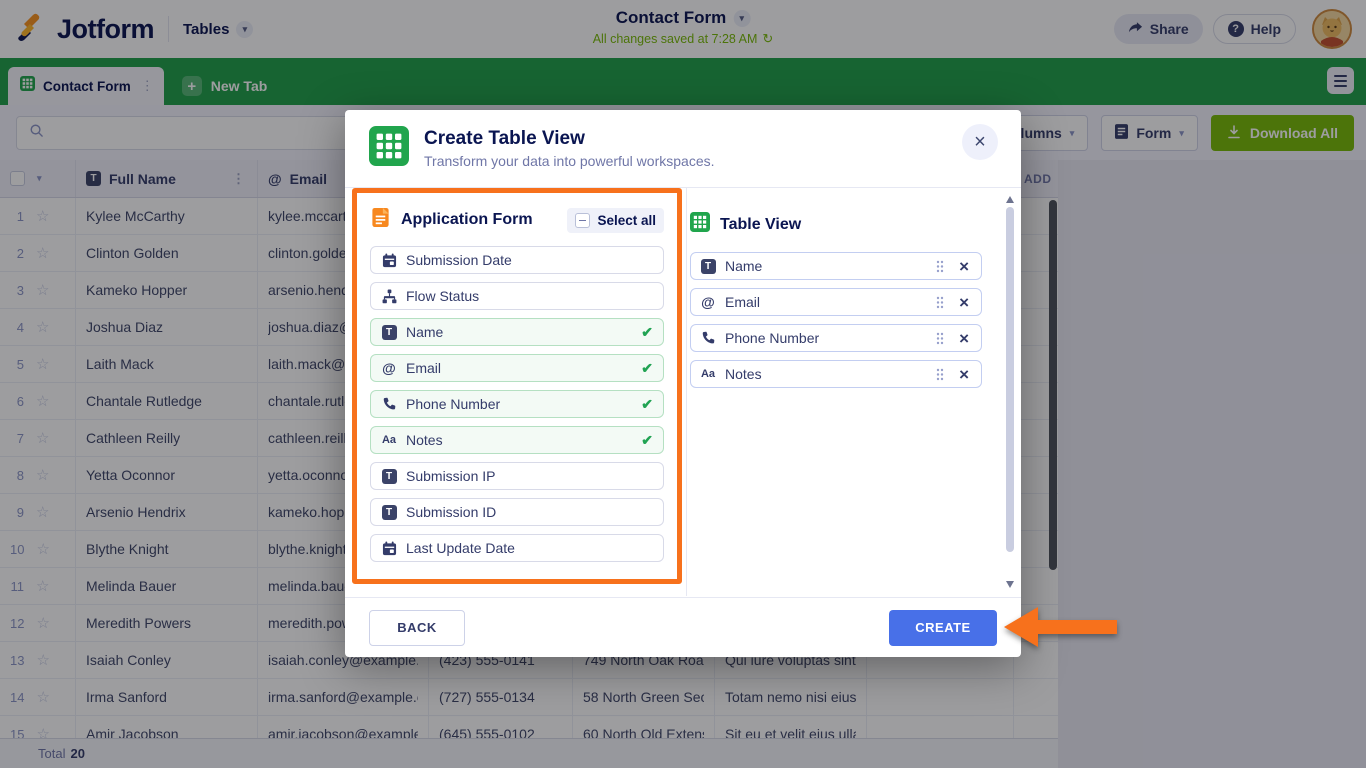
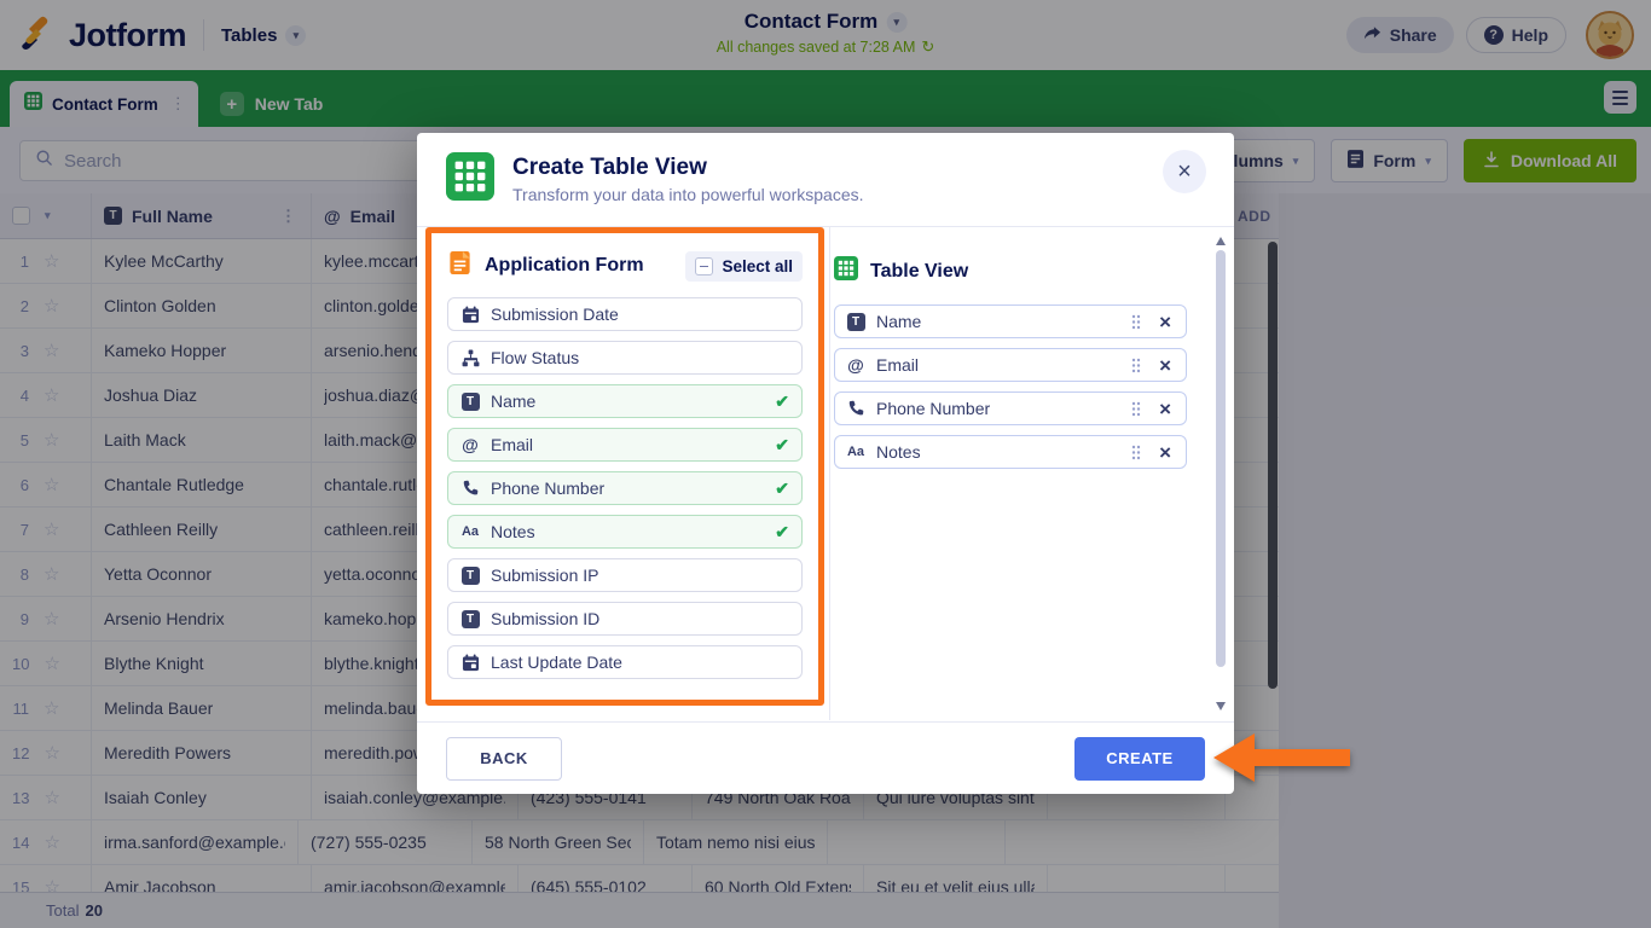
  Jotform
  Tables
  ▾
  Contact Form
  ▾
  All changes saved at 7:28 AM
  ↻
  Share
  ?
  Help
  Contact Form
  ⋮
  +
  New Tab
+ Search
  lumns
  ▾
  Form
  ▾
  Download All
  ▾
  T
  Full Name
  ⋮
  @
  Email
  ADD
  1
  ☆
  Kylee McCarthy
  kylee.mccar
  2
  ☆
  Clinton Golden
  clinton.golde
  3
  ☆
  Kameko Hopper
  arsenio.hen
  4
  ☆
  Joshua Diaz
  joshua.diaz
  5
  ☆
  Laith Mack
  laith.mack@
  6
  ☆
  Chantale Rutledge
  chantale.rutl
  7
  ☆
  Cathleen Reilly
  cathleen.reil
  8
  ☆
  Yetta Oconnor
  yetta.oconn
  9
  ☆
  Arsenio Hendrix
  kameko.hop
  10
  Blythe Knight
  blythe.knigh
  11
  ☆
  Melinda Bauer
  melinda.bau
  12
  Meredith Powers
  meredith.po
  13
  Isaiah Conley
  isaiah.conley@example
  (423) 555-0141
  Qui iure voluptas sint
  14
- Irma Sanford
  irma.sanford@example.
- (727) 555-0134
+ (727) 555-0235
  15
  ☆
  Amir Jacobson
  amir.jacobson@example
  (645) 555-0102
  60 North Old Exten
  Sit eu et velit eius ull
  Total
  20
  Create Table View
  Transform your data into powerful workspaces.
  ×
  Application Form
  Select all
  Submission Date
  Flow Status
  T
  Name
  ✔
  @
  Email
  ✔
  Phone Number
  ✔
  Aa
  Notes
  ✔
  T
  Submission IP
  T
  Submission ID
  Last Update Date
  Table View
  T
  Name
  ×
  @
  Email
  ×
  Phone Number
  ×
  Aa
  Notes
  ×
  BACK
  CREATE
